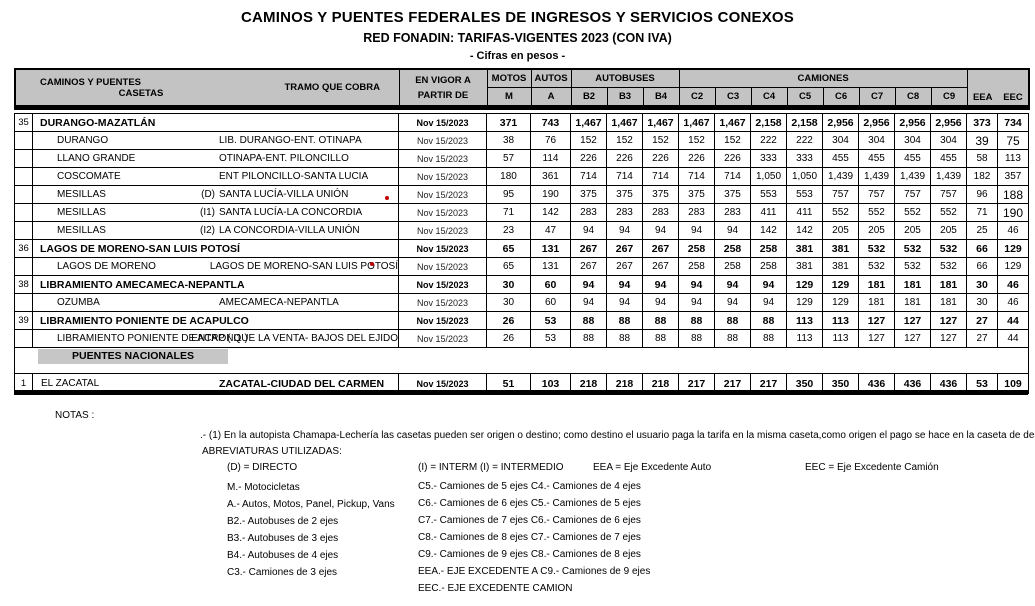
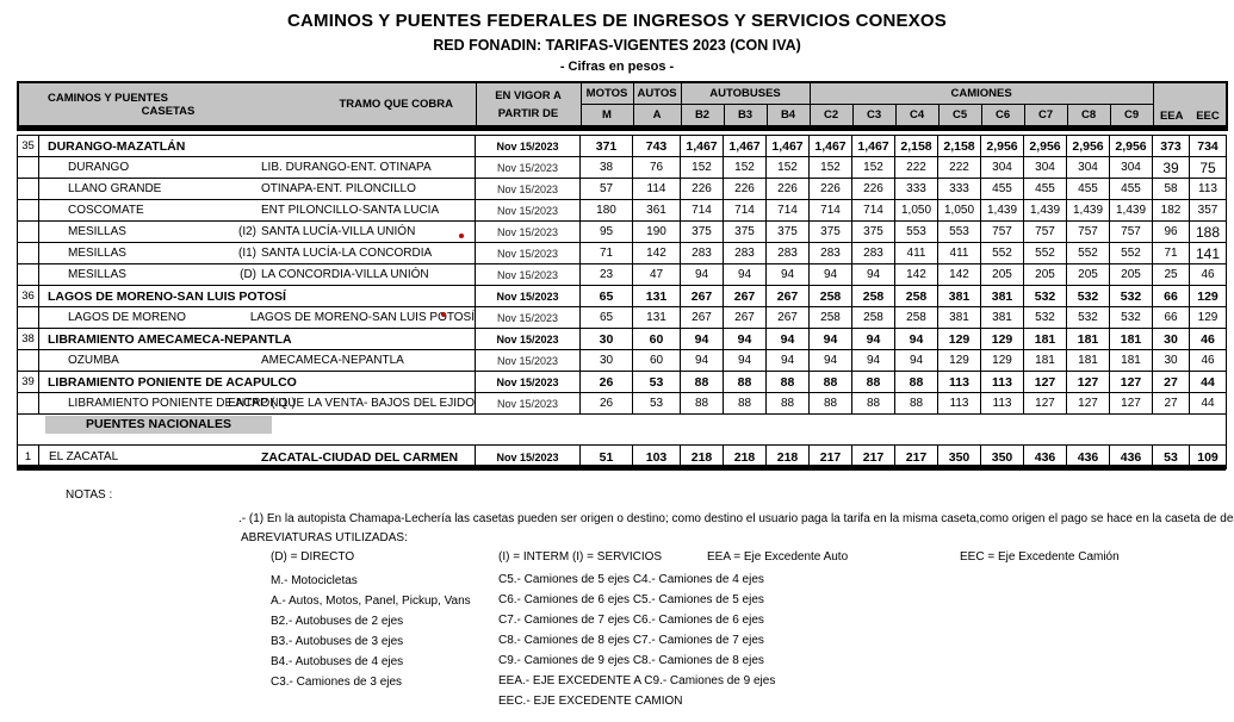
  CAMINOS Y PUENTES FEDERALES DE INGRESOS Y SERVICIOS CONEXOS
  RED FONADIN: TARIFAS-VIGENTES 2023 (CON IVA)
  - Cifras en pesos -
  CAMINOS Y PUENTES CASETAS TRAMO QUE COBRA	EN VIGOR A PARTIR DE	MOTOS	AUTOS	AUTOBUSES	CAMIONES	EEA EEC
  M	A	B2	B3	B4	C2	C3	C4	C5	C6	C7	C8	C9
  35	DURANGO-MAZATLÁN	Nov 15/2023	371	743	1,467	1,467	1,467	1,467	1,467	2,158	2,158	2,956	2,956	2,956	2,956	373	734
  	DURANGO LIB. DURANGO-ENT. OTINAPA	Nov 15/2023	38	76	152	152	152	152	152	222	222	304	304	304	304	39	75
  	LLANO GRANDE OTINAPA-ENT. PILONCILLO	Nov 15/2023	57	114	226	226	226	226	226	333	333	455	455	455	455	58	113
  	COSCOMATE ENT PILONCILLO-SANTA LUCIA	Nov 15/2023	180	361	714	714	714	714	714	1,050	1,050	1,439	1,439	1,439	1,439	182	357
- 	MESILLAS (D) SANTA LUCÍA-VILLA UNIÓN	Nov 15/2023	95	190	375	375	375	375	375	553	553	757	757	757	757	96	188
+ 	MESILLAS (I2) SANTA LUCÍA-VILLA UNIÓN	Nov 15/2023	95	190	375	375	375	375	375	553	553	757	757	757	757	96	188
- 	MESILLAS (I1) SANTA LUCÍA-LA CONCORDIA	Nov 15/2023	71	142	283	283	283	283	283	411	411	552	552	552	552	71	190
+ 	MESILLAS (I1) SANTA LUCÍA-LA CONCORDIA	Nov 15/2023	71	142	283	283	283	283	283	411	411	552	552	552	552	71	141
- 	MESILLAS (I2) LA CONCORDIA-VILLA UNIÓN	Nov 15/2023	23	47	94	94	94	94	94	142	142	205	205	205	205	25	46
+ 	MESILLAS (D) LA CONCORDIA-VILLA UNIÓN	Nov 15/2023	23	47	94	94	94	94	94	142	142	205	205	205	205	25	46
  36	LAGOS DE MORENO-SAN LUIS POTOSÍ	Nov 15/2023	65	131	267	267	267	258	258	258	381	381	532	532	532	66	129
  	LAGOS DE MORENO LAGOS DE MORENO-SAN LUIS POTOSÍ	Nov 15/2023	65	131	267	267	267	258	258	258	381	381	532	532	532	66	129
  38	LIBRAMIENTO AMECAMECA-NEPANTLA	Nov 15/2023	30	60	94	94	94	94	94	94	129	129	181	181	181	30	46
  	OZUMBA AMECAMECA-NEPANTLA	Nov 15/2023	30	60	94	94	94	94	94	94	129	129	181	181	181	30	46
  39	LIBRAMIENTO PONIENTE DE ACAPULCO	Nov 15/2023	26	53	88	88	88	88	88	88	113	113	127	127	127	27	44
  	LIBRAMIENTO PONIENTE DE AENTRONQUE LA VENTA- BAJOS DEL EJIDO	Nov 15/2023	26	53	88	88	88	88	88	88	113	113	127	127	127	27	44
  PUENTES NACIONALES
  1	EL ZACATAL ZACATAL-CIUDAD DEL CARMEN	Nov 15/2023	51	103	218	218	218	217	217	217	350	350	436	436	436	53	109
  NOTAS :
  .- (1) En la autopista Chamapa-Lechería las casetas pueden ser origen o destino; como destino el usuario paga la tarifa en la misma caseta,como origen el pago se hace en la caseta de de
  ABREVIATURAS UTILIZADAS:
  (D) = DIRECTO
- (I) = INTERM (I) = INTERMEDIO
+ (I) = INTERM (I) = SERVICIOS
  EEA = Eje Excedente Auto
  EEC = Eje Excedente Camión
  M.- Motocicletas
  A.- Autos, Motos, Panel, Pickup, Vans
  B2.- Autobuses de 2 ejes
  B3.- Autobuses de 3 ejes
  B4.- Autobuses de 4 ejes
  C3.- Camiones de 3 ejes
  C5.- Camiones de 5 ejes C4.- Camiones de 4 ejes
  C6.- Camiones de 6 ejes C5.- Camiones de 5 ejes
  C7.- Camiones de 7 ejes C6.- Camiones de 6 ejes
  C8.- Camiones de 8 ejes C7.- Camiones de 7 ejes
  C9.- Camiones de 9 ejes C8.- Camiones de 8 ejes
  EEA.- EJE EXCEDENTE A C9.- Camiones de 9 ejes
  EEC.- EJE EXCEDENTE CAMION
